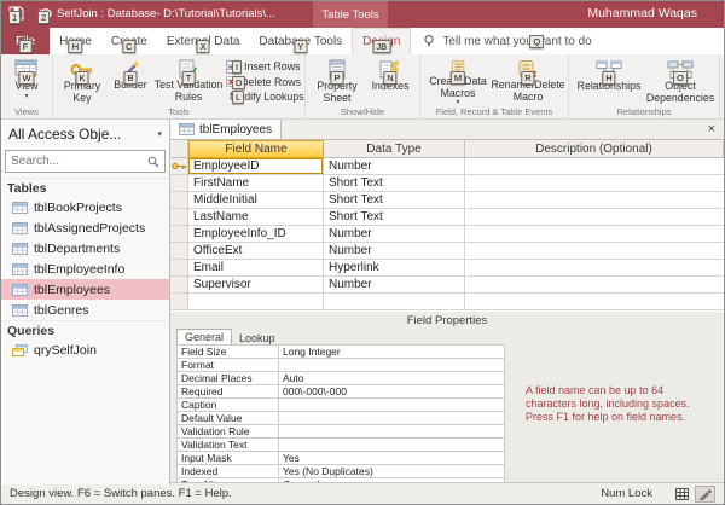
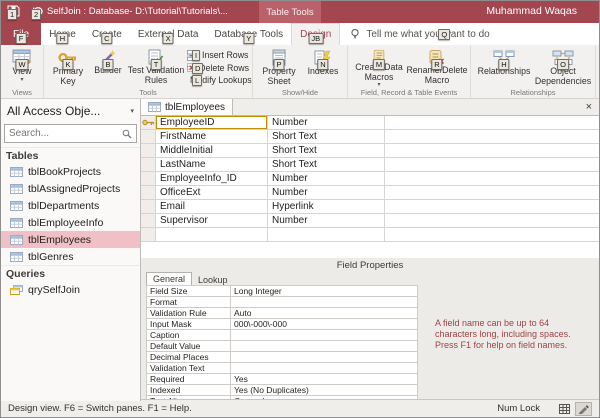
  1
  2
  SelfJoin : Database- D:\Tutorial\Tutorials\...
  Table Tools
  Muhammad Waqas
  F
  H
  C
  Exter Data
  X
  Databe Tools
  Y
  JB
  Tell me what yoant to do
  Q
  View
  W
  Views
  Primary Key
  K
  Builder
  B
  Test Validation Rules
  T
  Insert Rows
  I
  elete Rows
  D
  dify Lookups
  L
  Tools
  Property Sheet
  P
  Indexes
  N
  Show/Hide
  Cre Data Macros
  M
  Rename/Delete Macro
  R
  Field, Record & Table Events
  Relationships
  H
  Object Dependencies
  O
  Relationships
  All Access Obje...
  Search...
  Tables
  tblBookProjects
  tblAssignedProjects
  tblDepartments
  tblEmployeeInfo
  tblEmployees
  tblGenres
  Queries
  qrySelfJoin
  tblEmployees
  ×
- Field Name
- Data Type
- Description (Optional)
  EmployeeID
  Number
  FirstName
  Short Text
  MiddleInitial
  Short Text
  LastName
  Short Text
  EmployeeInfo_ID
  Number
  OfficeExt
  Number
  Email
  Hyperlink
  Supervisor
  Number
  Field Properties
  General
  Lookup
  Field Size	Long Integer
  Format
- Decimal Places	Auto
+ Validation Rule	Auto
- Required	000\-000\-000
+ Input Mask	000\-000\-000
  Caption
  Default Value
- Validation Rule
+ Decimal Places
  Validation Text
- Input Mask	Yes
+ Required	Yes
  Indexed	Yes (No Duplicates)
  A field name can be up to 64 characters long, including spaces. Press F1 for help on field names.
  Design view. F6 = Switch panes. F1 = Help.
  Num Lock
